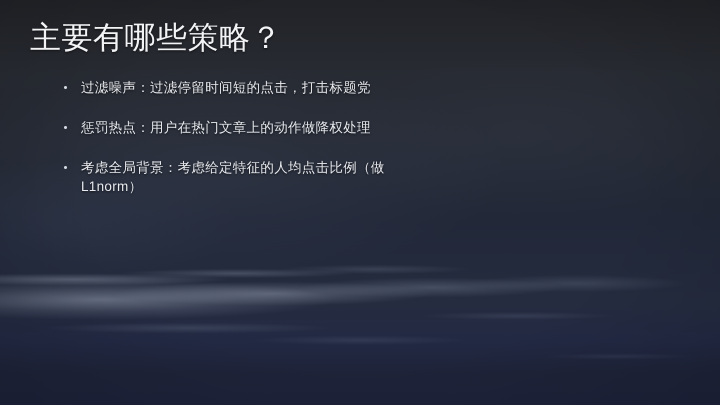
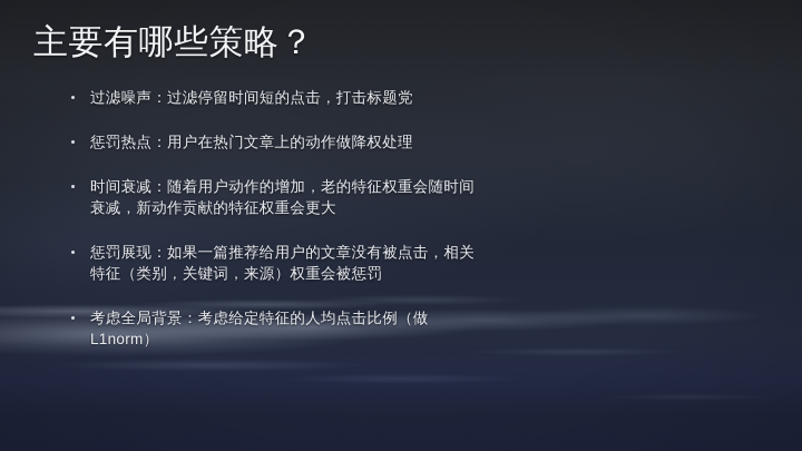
  主要有哪些策略？
  过滤噪声：过滤停留时间短的点击，打击标题党
  惩罚热点：用户在热门文章上的动作做降权处理
+ 时间衰减：随着用户动作的增加，老的特征权重会随时间
+ 衰减，新动作贡献的特征权重会更大
+ 惩罚展现：如果一篇推荐给用户的文章没有被点击，相关
+ 特征（类别，关键词，来源）权重会被惩罚
  考虑全局背景：考虑给定特征的人均点击比例（做
  L1norm）
